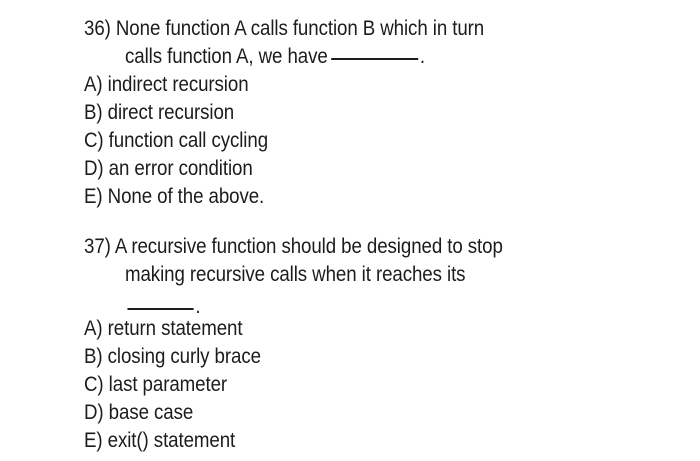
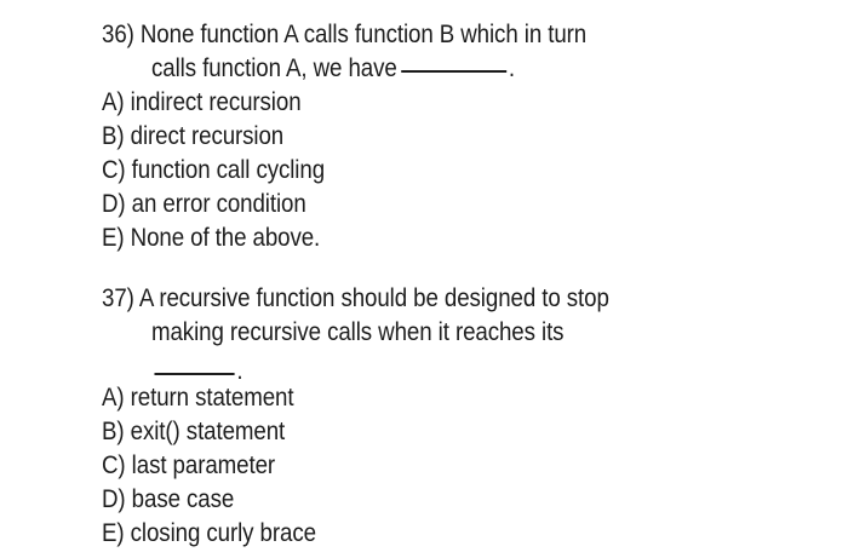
  36) None function A calls function B which in turn
  calls function A, we have .
  A) indirect recursion
  B) direct recursion
  C) function call cycling
  D) an error condition
  E) None of the above.
  37) A recursive function should be designed to stop
  making recursive calls when it reaches its
  .
  A) return statement
- B) closing curly brace
+ B) exit() statement
  C) last parameter
  D) base case
- E) exit() statement
+ E) closing curly brace
